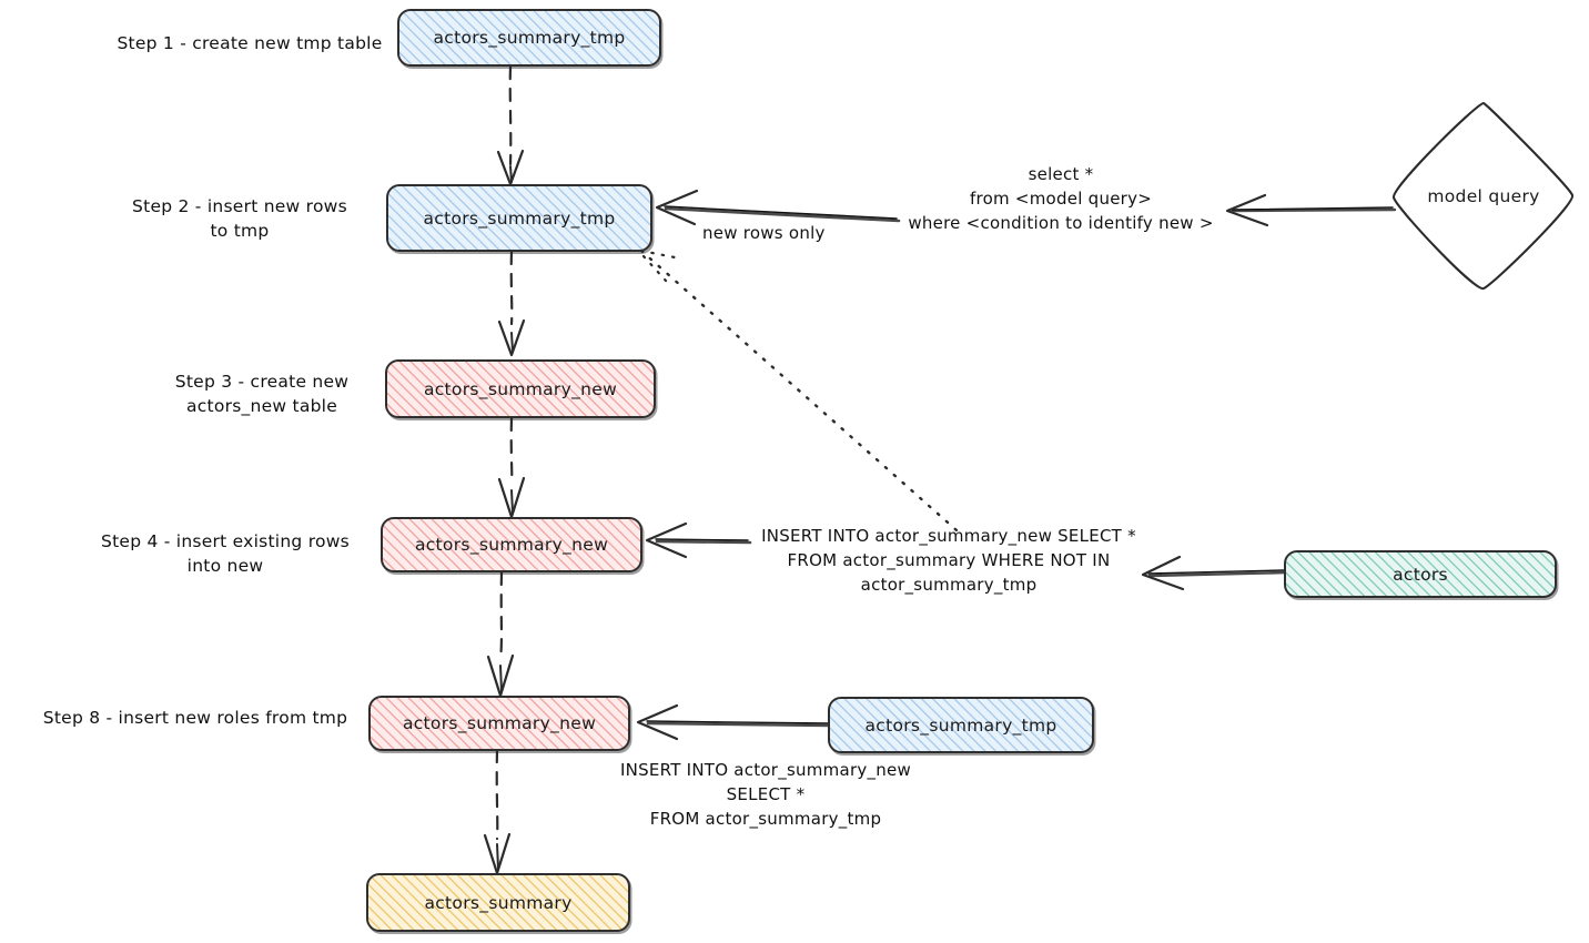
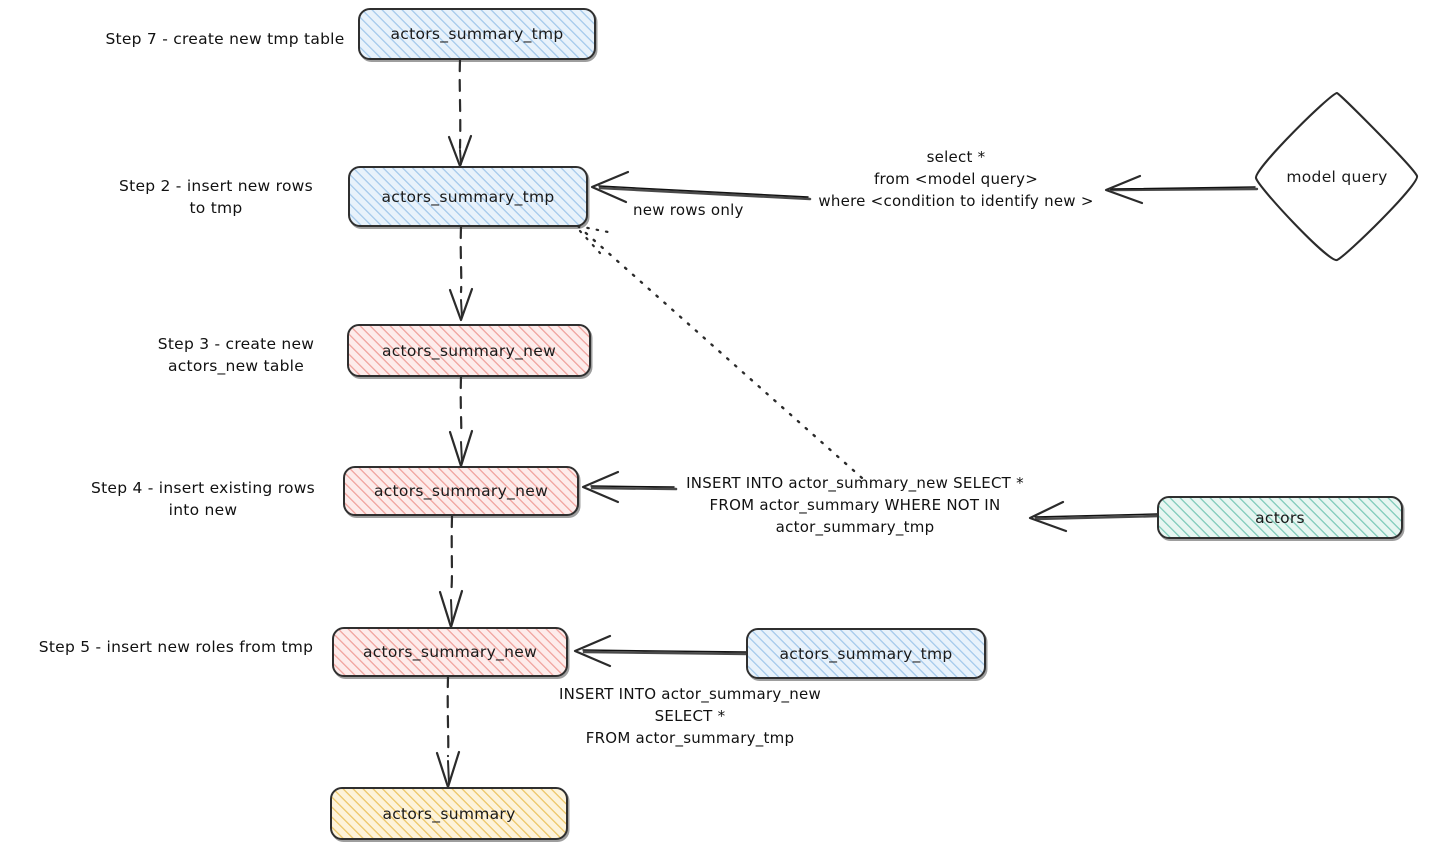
- Step 1 - create new tmp table
+ Step 7 - create new tmp table
  Step 2 - insert new rows
  to tmp
  Step 3 - create new
  actors_new table
  Step 4 - insert existing rows
  into new
- Step 8 - insert new roles from tmp
+ Step 5 - insert new roles from tmp
  actors_summary_tmp
  actors_summary_tmp
  actors_summary_new
  actors_summary_new
  actors_summary_new
  actors_summary_tmp
  actors_summary
  actors
  model query
  new rows only
  select *
  from <model query>
  where <condition to identify new >
  INSERT INTO actor_summary_new SELECT *
  FROM actor_summary WHERE NOT IN
  actor_summary_tmp
  INSERT INTO actor_summary_new
  SELECT *
  FROM actor_summary_tmp
